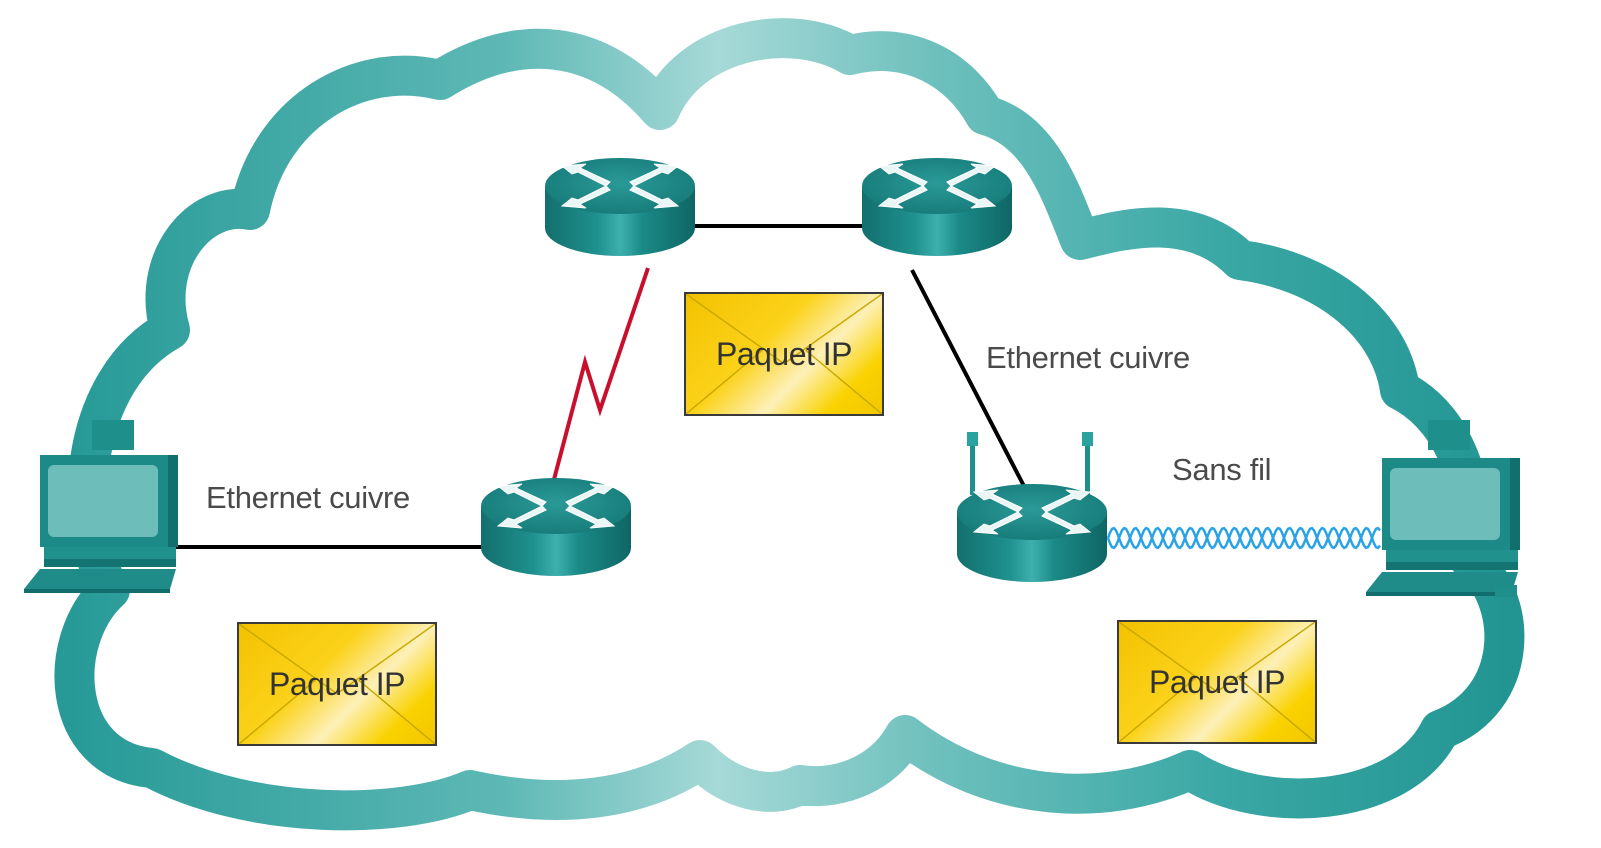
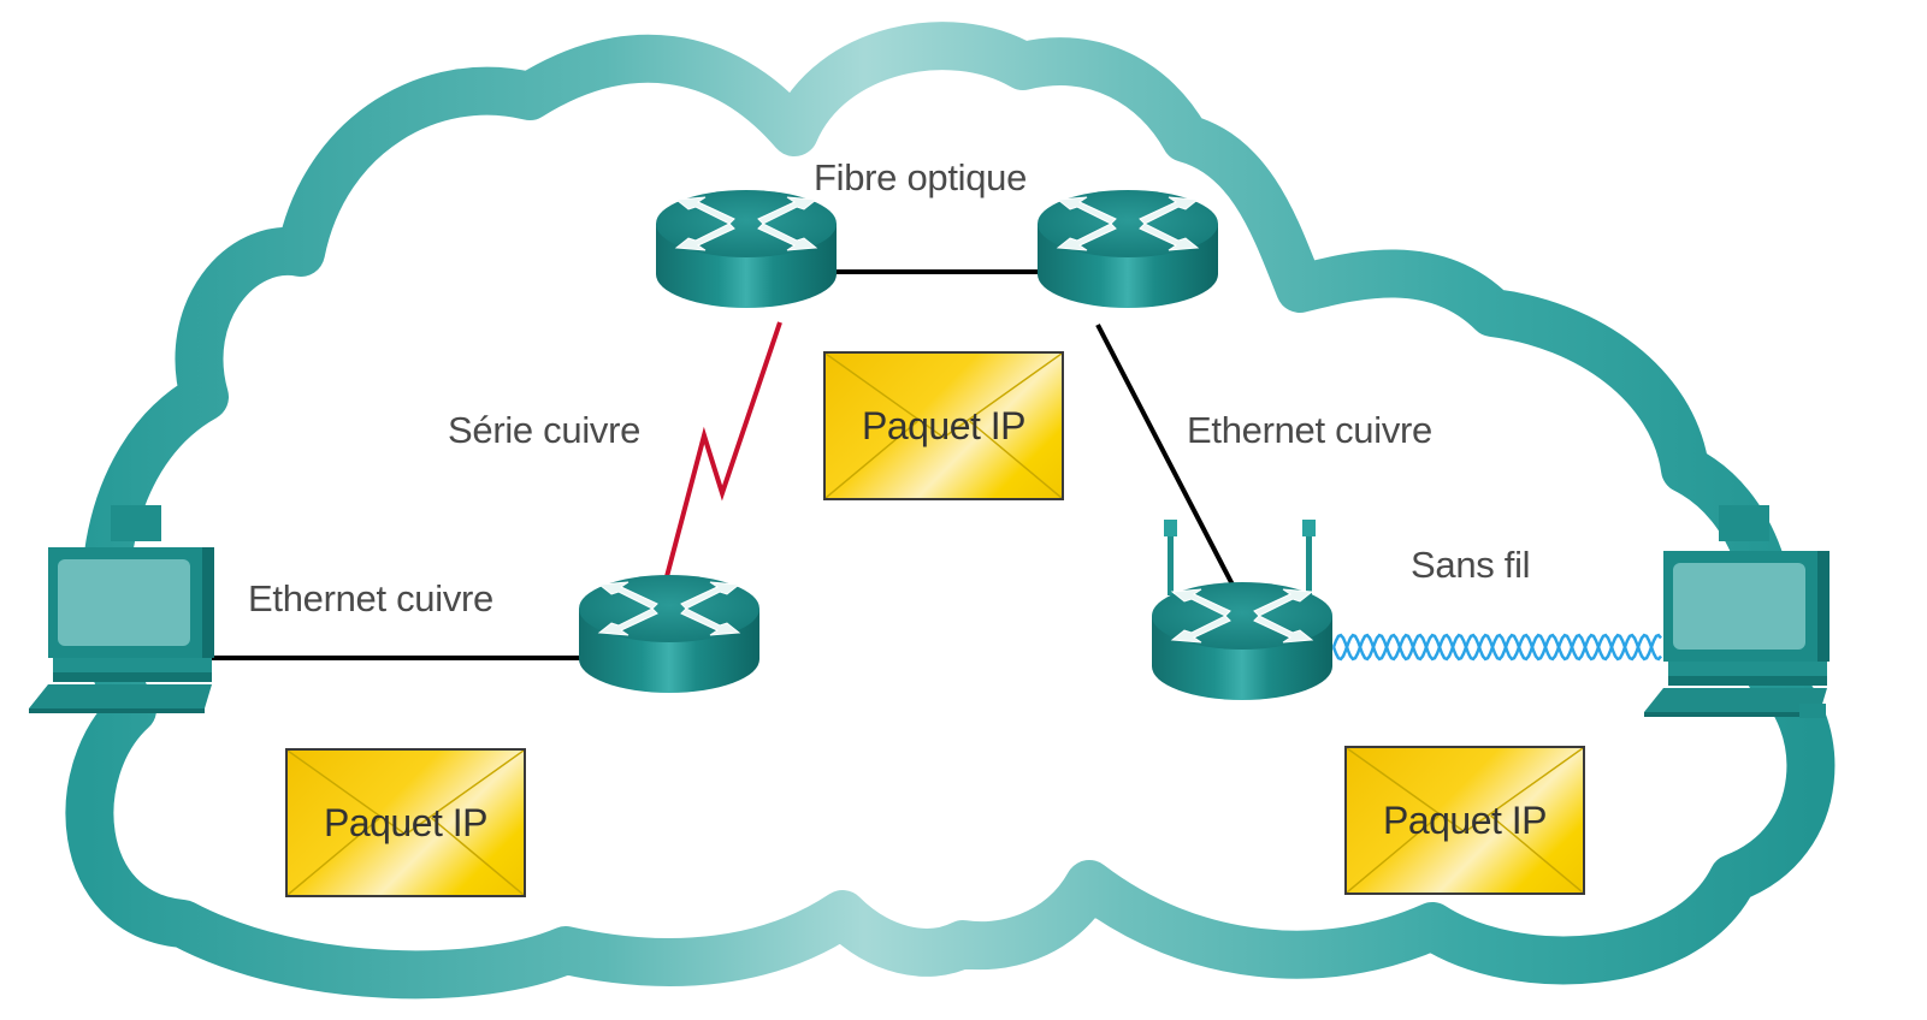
+ Fibre optique
+ Série cuivre
  Ethernet cuivre
  Ethernet cuivre
  Sans fil
  Paquet IP
  Paquet IP
  Paquet IP
